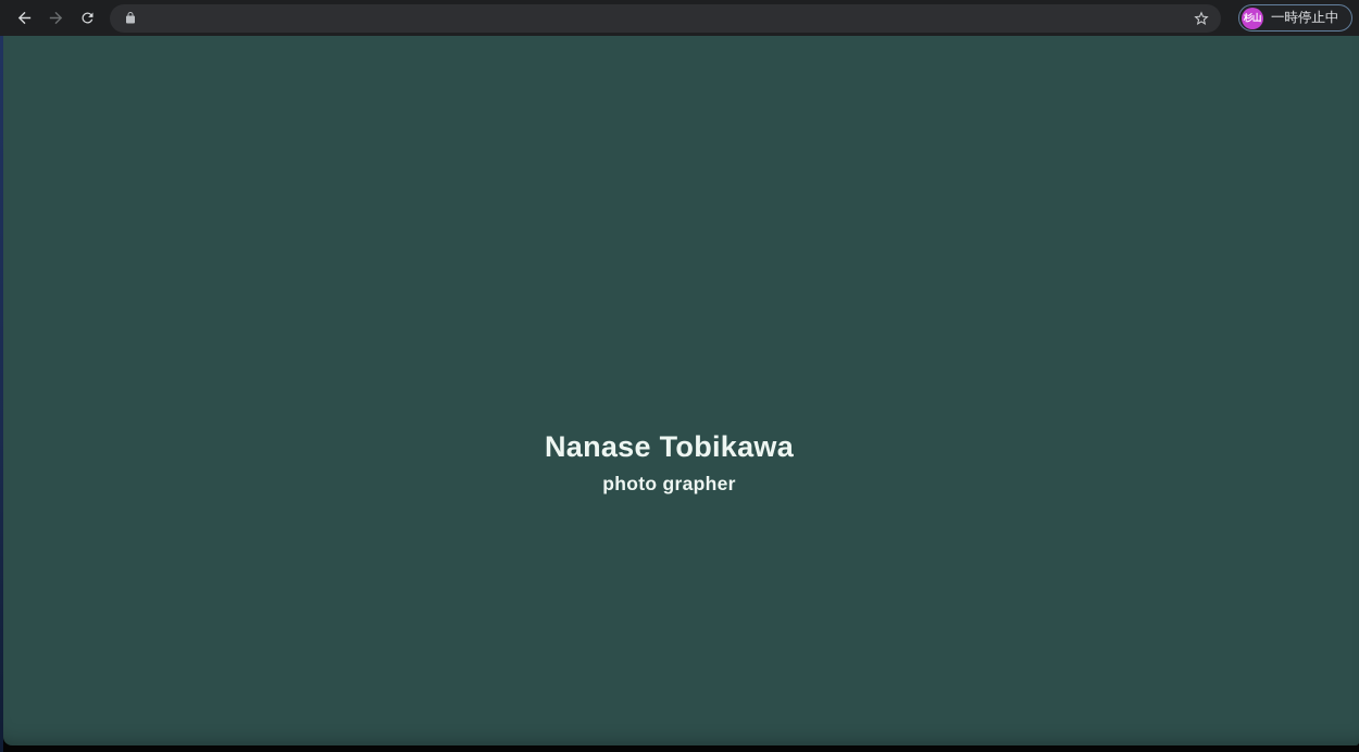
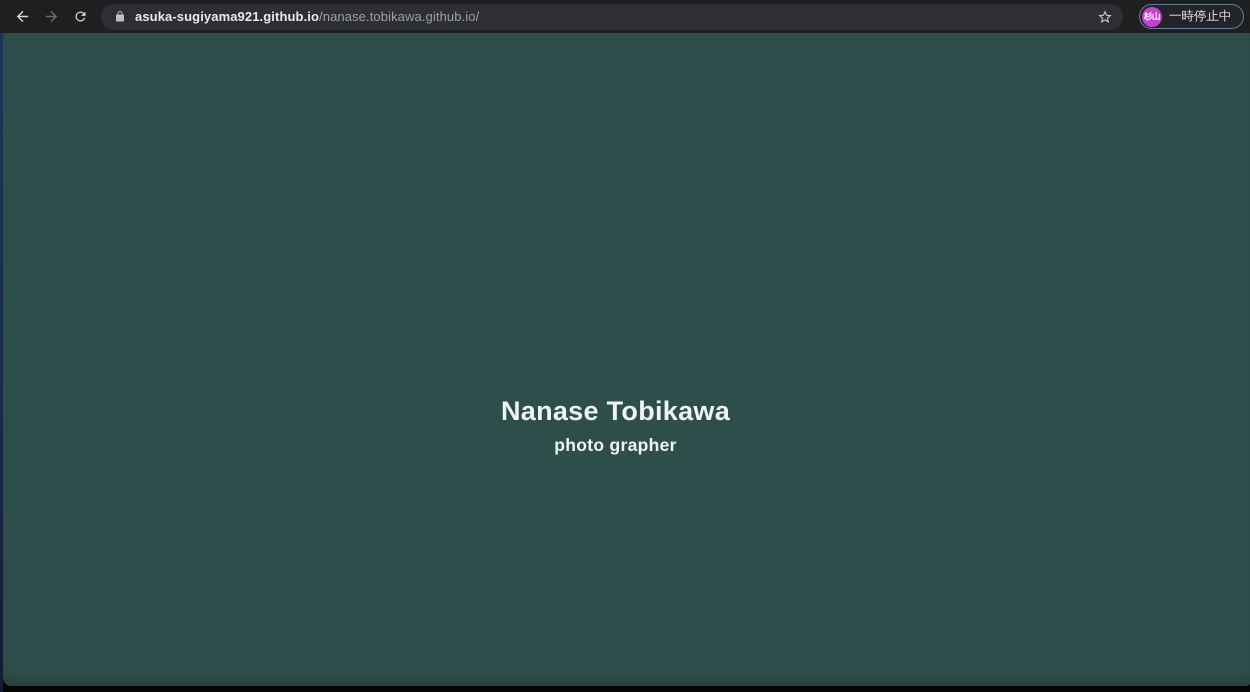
+ asuka-sugiyama921.github.io/nanase.tobikawa.github.io/
  杉山
  一時停止中
  Nanase Tobikawa
  photo grapher
